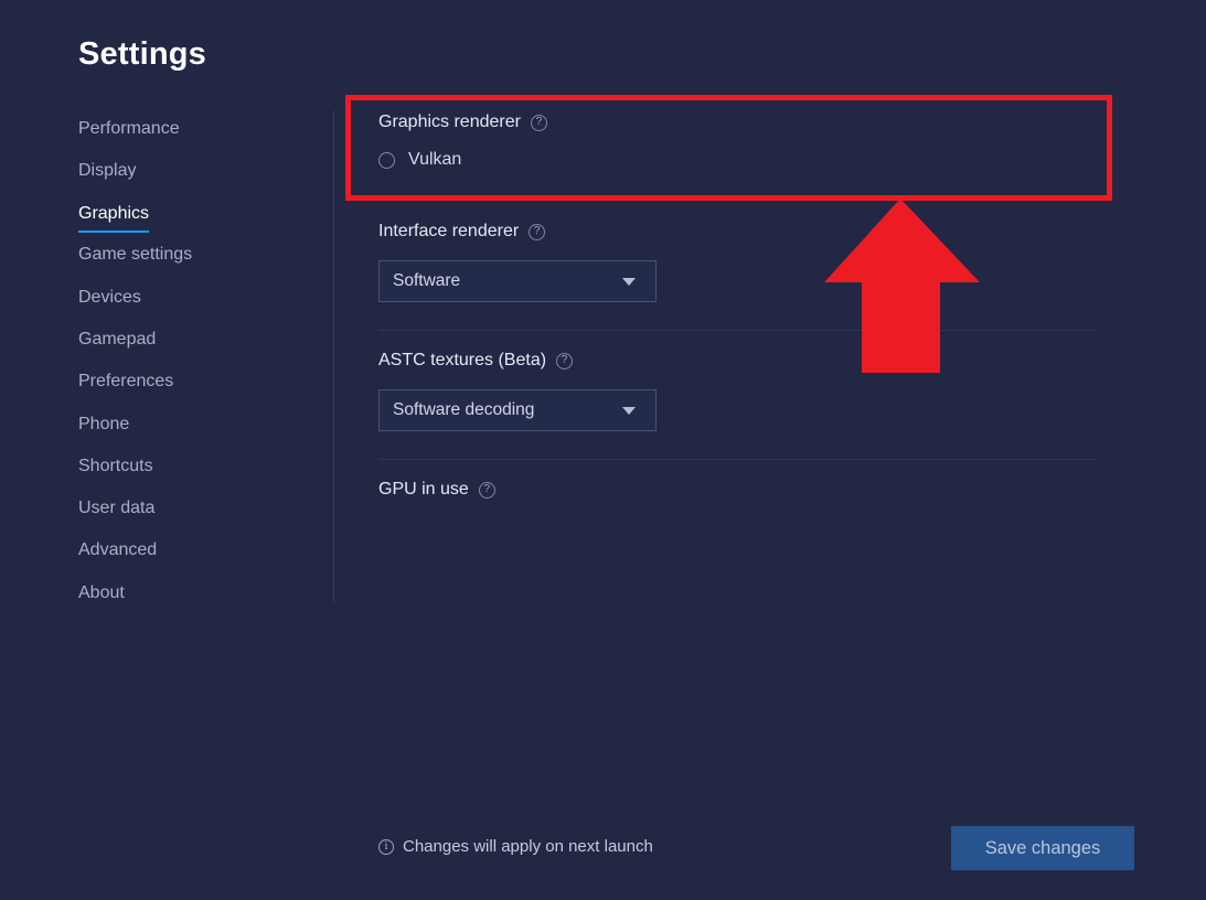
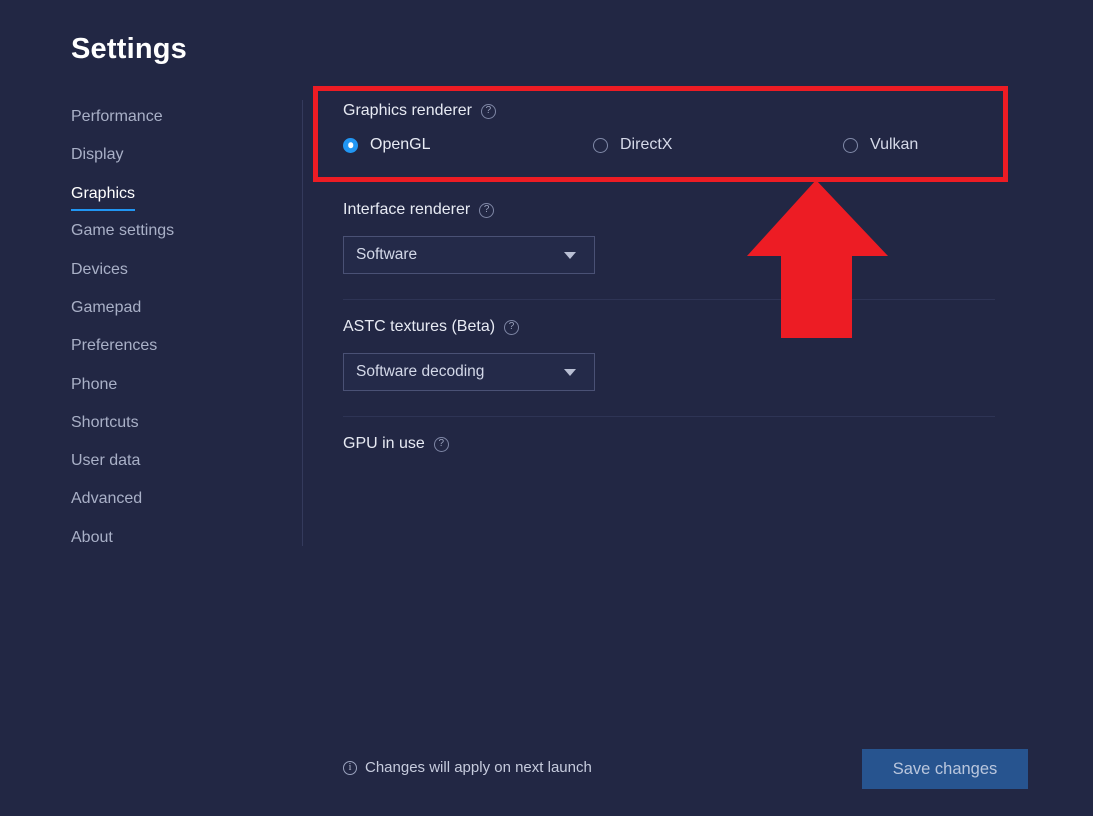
  Settings
  Performance
  Display
  Graphics
  Game settings
  Devices
  Gamepad
  Preferences
  Phone
  Shortcuts
  User data
  Advanced
  About
  Graphics renderer
  ?
+ OpenGL
+ DirectX
  Vulkan
  Interface renderer
  ?
  Software
  ASTC textures (Beta)
  ?
  Software decoding
  GPU in use
  ?
  i
  Changes will apply on next launch
  Save changes
